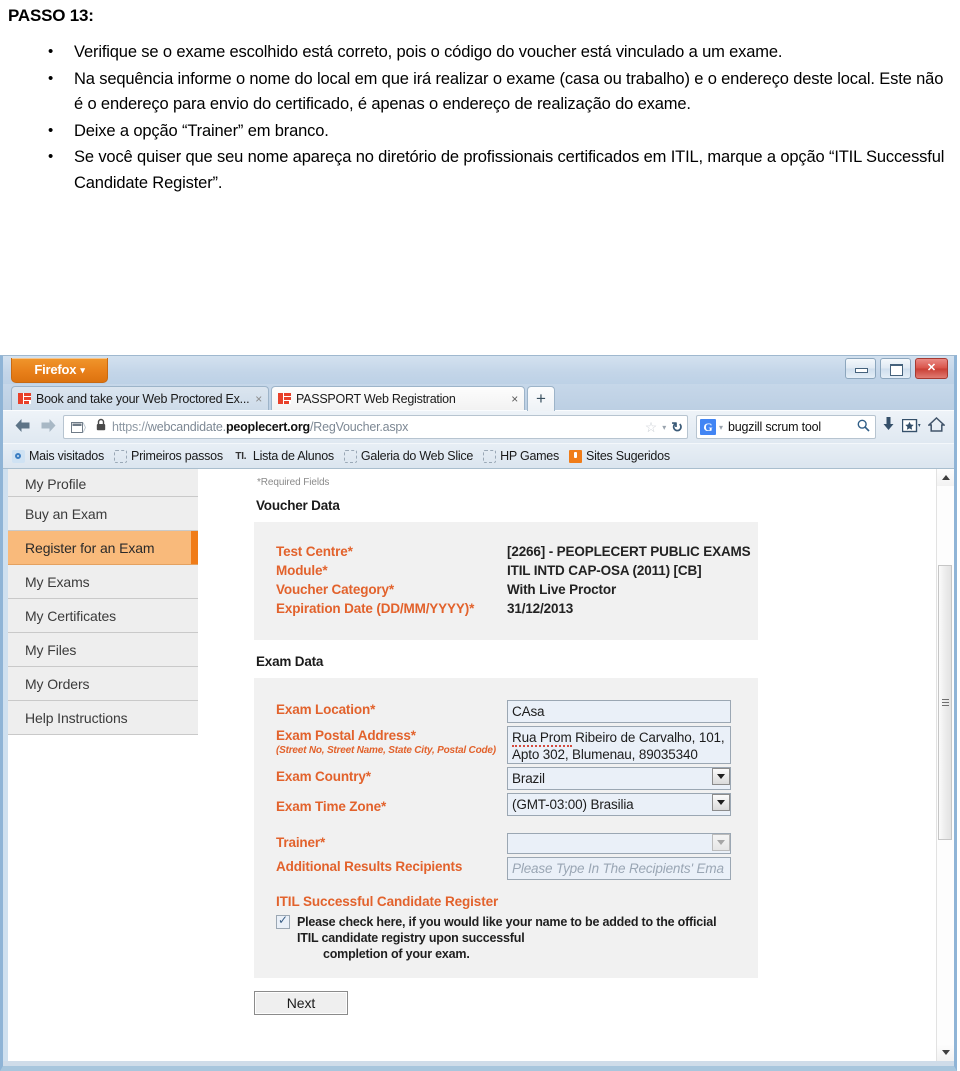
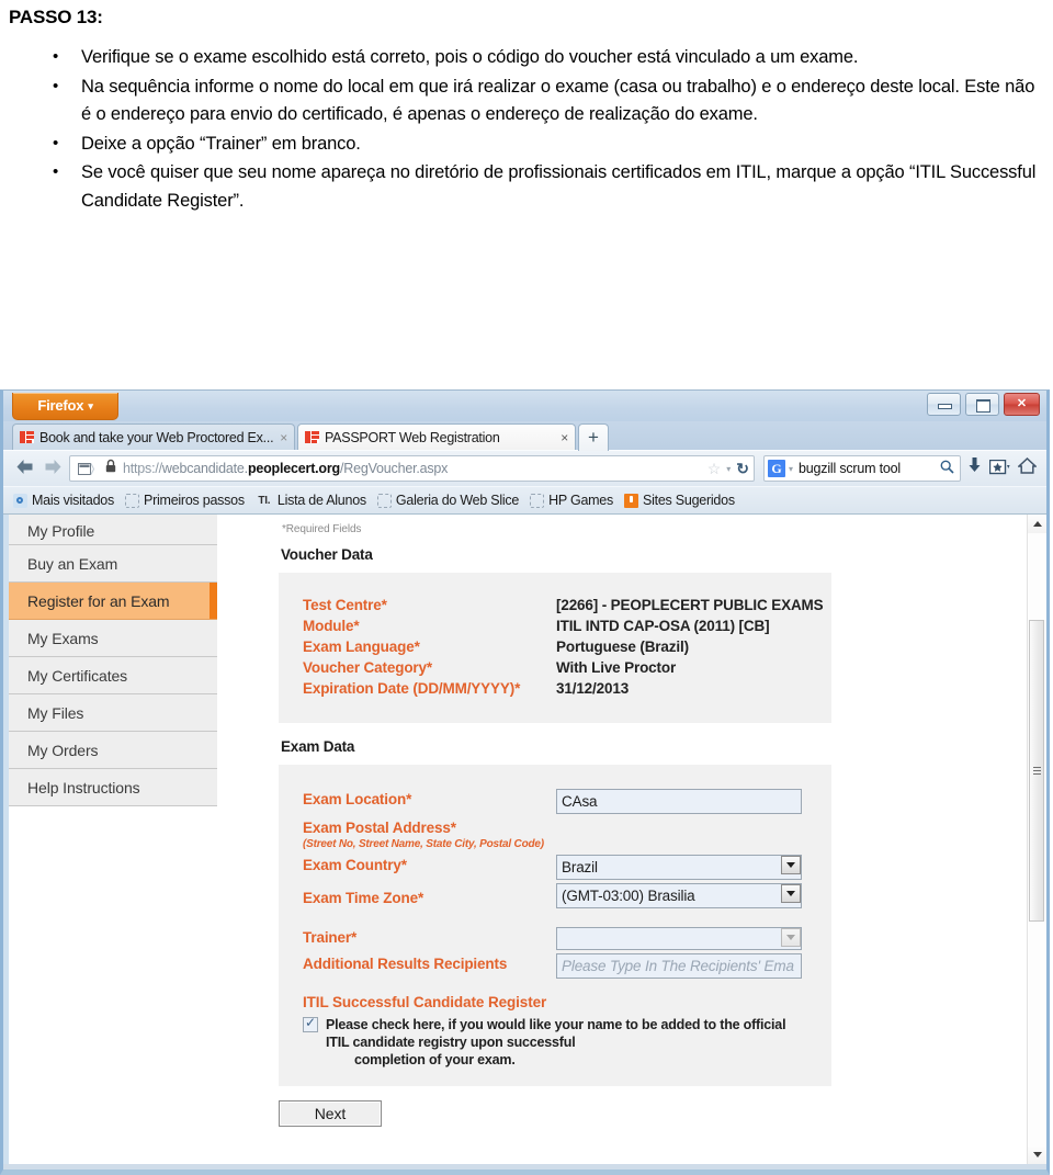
  PASSO 13:
  Verifique se o exame escolhido está correto, pois o código do voucher está vinculado a um exame.
  Na sequência informe o nome do local em que irá realizar o exame (casa ou trabalho) e o endereço deste local. Este não é o endereço para envio do certificado, é apenas o endereço de realização do exame.
  Deixe a opção “Trainer” em branco.
  Se você quiser que seu nome apareça no diretório de profissionais certificados em ITIL, marque a opção “ITIL Successful Candidate Register”.
  Firefox ▾
  ✕
  Book and take your Web Proctored Ex...
  ×
  PASSPORT Web Registration
  ×
  +
  https://webcandidate.peoplecert.org/RegVoucher.aspx
  ☆
  ▾
  ↻
  G
  ▾
  bugzill scrum tool
  Mais visitados
  Primeiros passos
  TI.
  Lista de Alunos
  Galeria do Web Slice
  HP Games
  Sites Sugeridos
  My Profile
  Buy an Exam
  Register for an Exam
  My Exams
  My Certificates
  My Files
  My Orders
  Help Instructions
  *Required Fields
  Voucher Data
  Test Centre*
  [2266] - PEOPLECERT PUBLIC EXAMS
  Module*
  ITIL INTD CAP-OSA (2011) [CB]
+ Exam Language*
+ Portuguese (Brazil)
  Voucher Category*
  With Live Proctor
  Expiration Date (DD/MM/YYYY)*
  31/12/2013
  Exam Data
  Exam Location*
  CAsa
  Exam Postal Address*
  (Street No, Street Name, State City, Postal Code)
- Rua Prom Ribeiro de Carvalho, 101,
- Apto 302, Blumenau, 89035340
  Exam Country*
  Brazil
  Exam Time Zone*
  (GMT-03:00) Brasilia
  Trainer*
  Additional Results Recipients
  Please Type In The Recipients' Ema
  ITIL Successful Candidate Register
  Please check here, if you would like your name to be added to the official ITIL candidate registry upon successful
  completion of your exam.
  Next
